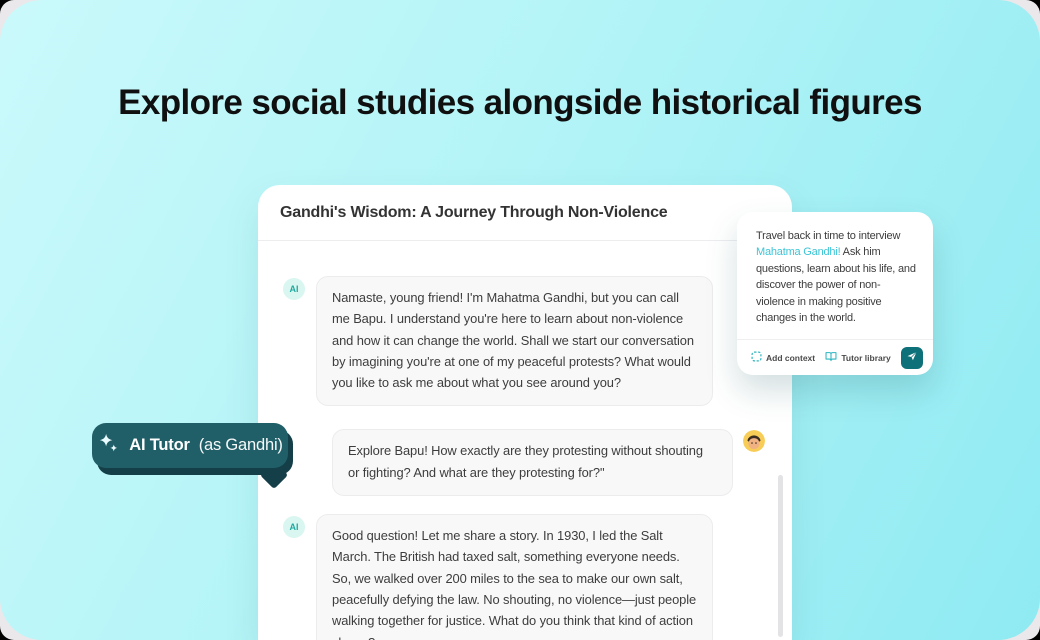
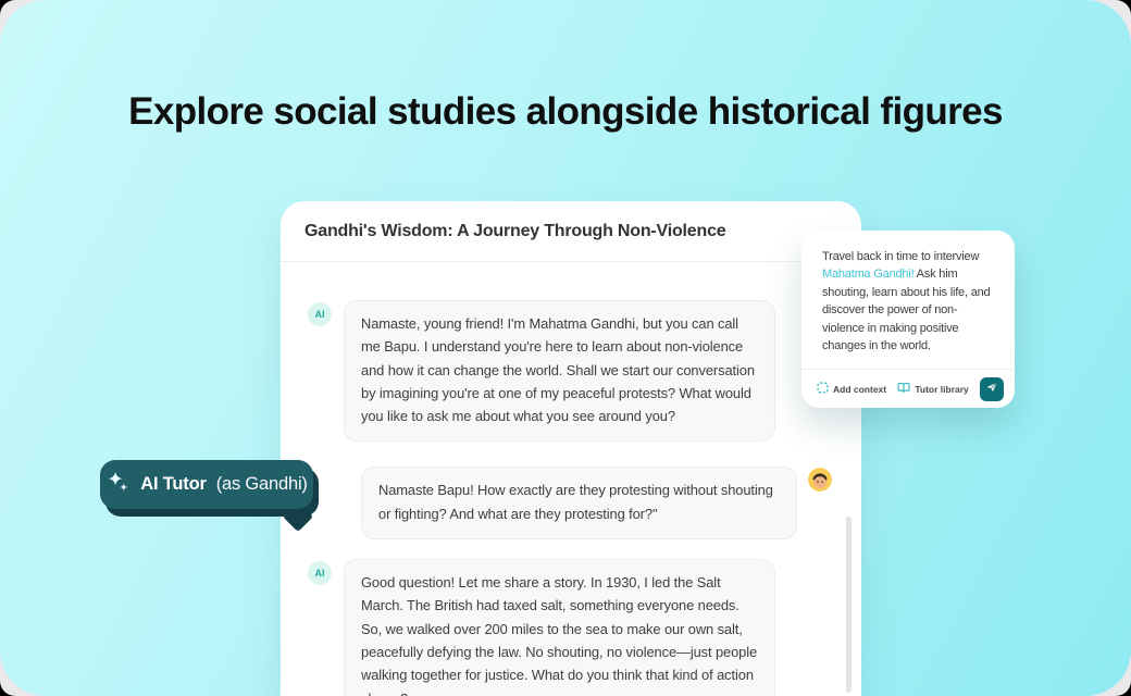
  Explore social studies alongside historical figures
  Gandhi's Wisdom: A Journey Through Non-Violence
  AI
  Namaste, young friend! I'm Mahatma Gandhi, but you can call me Bapu. I understand you're here to learn about non-violence and how it can change the world. Shall we start our conversation by imagining you're at one of my peaceful protests? What would you like to ask me about what you see around you?
- Explore Bapu! How exactly are they protesting without shouting or fighting? And what are they protesting for?"
+ Namaste Bapu! How exactly are they protesting without shouting or fighting? And what are they protesting for?"
  AI
  Good question! Let me share a story. In 1930, I led the Salt March. The British had taxed salt, something everyone needs. So, we walked over 200 miles to the sea to make our own salt, peacefully defying the law. No shouting, no violence—just people walking together for justice. What do you think that kind of action
- Travel back in time to interview Mahatma Gandhi! Ask him questions, learn about his life, and discover the power of non-violence in making positive changes in the world.
+ Travel back in time to interview Mahatma Gandhi! Ask him shouting, learn about his life, and discover the power of non-violence in making positive changes in the world.
  Add context
  Tutor library
  AI Tutor
  (as Gandhi)
